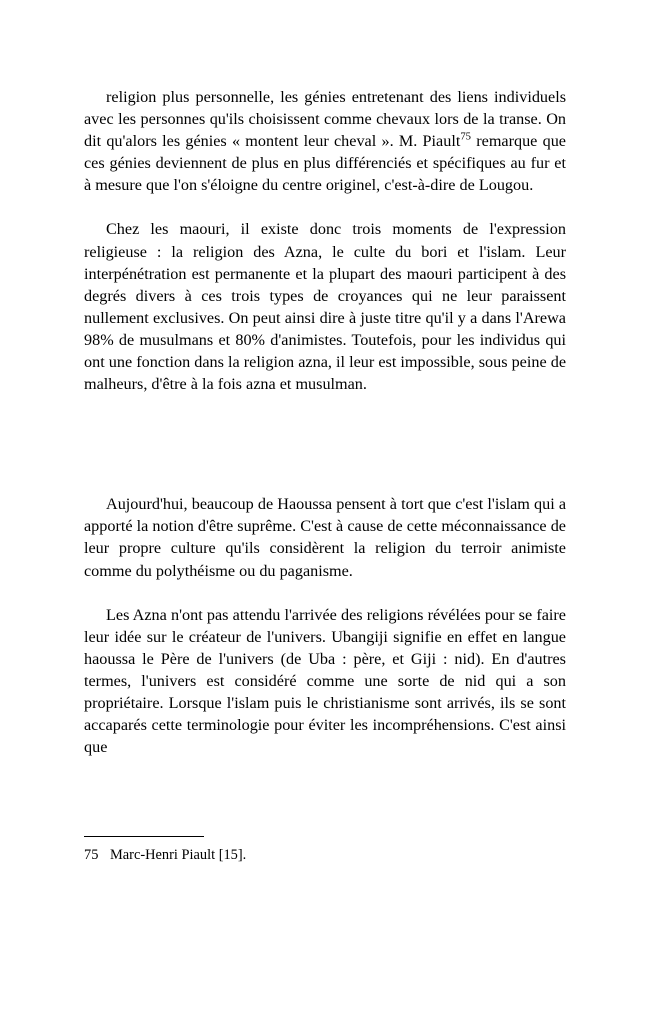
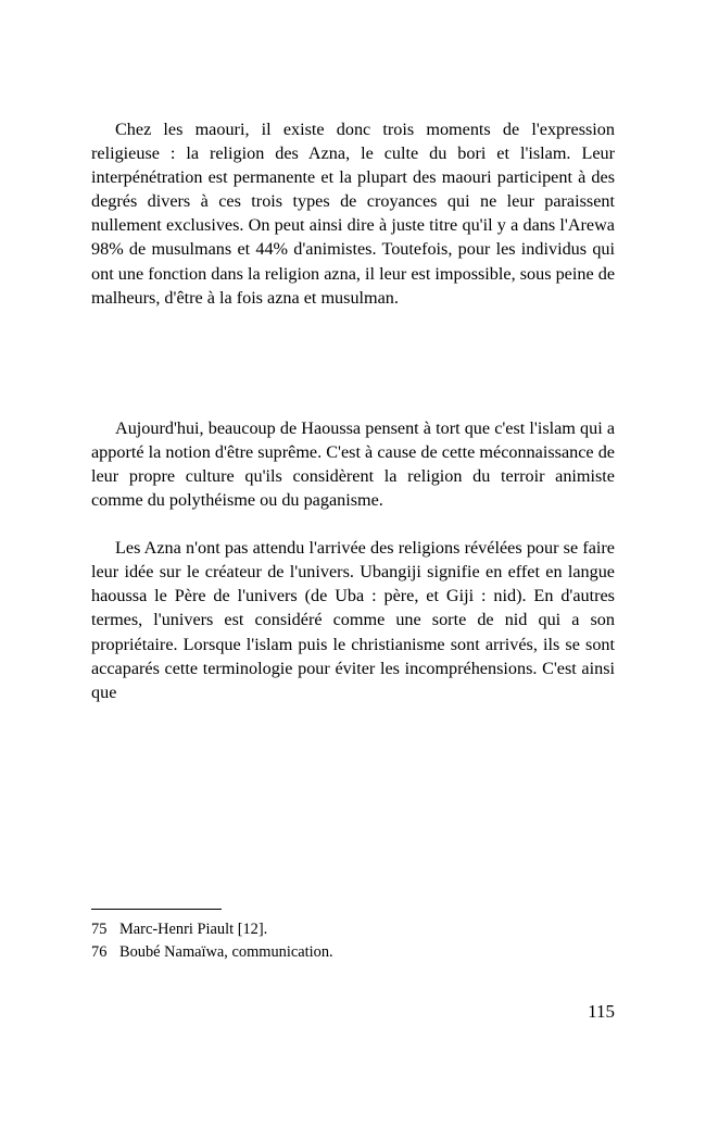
- religion plus personnelle, les génies entretenant des liens individuels avec les personnes qu'ils choisissent comme chevaux lors de la transe. On dit qu'alors les génies « montent leur cheval ». M. Piault75 remarque que ces génies deviennent de plus en plus différenciés et spécifiques au fur et à mesure que l'on s'éloigne du centre originel, c'est-à-dire de Lougou.
- Chez les maouri, il existe donc trois moments de l'expression religieuse : la religion des Azna, le culte du bori et l'islam. Leur interpénétration est permanente et la plupart des maouri participent à des degrés divers à ces trois types de croyances qui ne leur paraissent nullement exclusives. On peut ainsi dire à juste titre qu'il y a dans l'Arewa 98% de musulmans et 80% d'animistes. Toutefois, pour les individus qui ont une fonction dans la religion azna, il leur est impossible, sous peine de malheurs, d'être à la fois azna et musulman.
+ Chez les maouri, il existe donc trois moments de l'expression religieuse : la religion des Azna, le culte du bori et l'islam. Leur interpénétration est permanente et la plupart des maouri participent à des degrés divers à ces trois types de croyances qui ne leur paraissent nullement exclusives. On peut ainsi dire à juste titre qu'il y a dans l'Arewa 98% de musulmans et 44% d'animistes. Toutefois, pour les individus qui ont une fonction dans la religion azna, il leur est impossible, sous peine de malheurs, d'être à la fois azna et musulman.
  Aujourd'hui, beaucoup de Haoussa pensent à tort que c'est l'islam qui a apporté la notion d'être suprême. C'est à cause de cette méconnaissance de leur propre culture qu'ils considèrent la religion du terroir animiste comme du polythéisme ou du paganisme.
  Les Azna n'ont pas attendu l'arrivée des religions révélées pour se faire leur idée sur le créateur de l'univers. Ubangiji signifie en effet en langue haoussa le Père de l'univers (de Uba : père, et Giji : nid). En d'autres termes, l'univers est considéré comme une sorte de nid qui a son propriétaire. Lorsque l'islam puis le christianisme sont arrivés, ils se sont accaparés cette terminologie pour éviter les incompréhensions. C'est ainsi que
- 75 Marc-Henri Piault [15].
+ 75 Marc-Henri Piault [12].
+ 76 Boubé Namaïwa, communication.
+ 115
